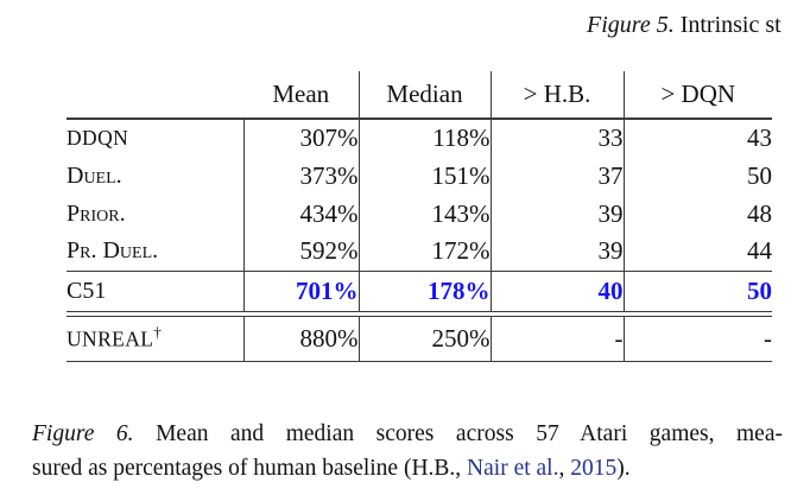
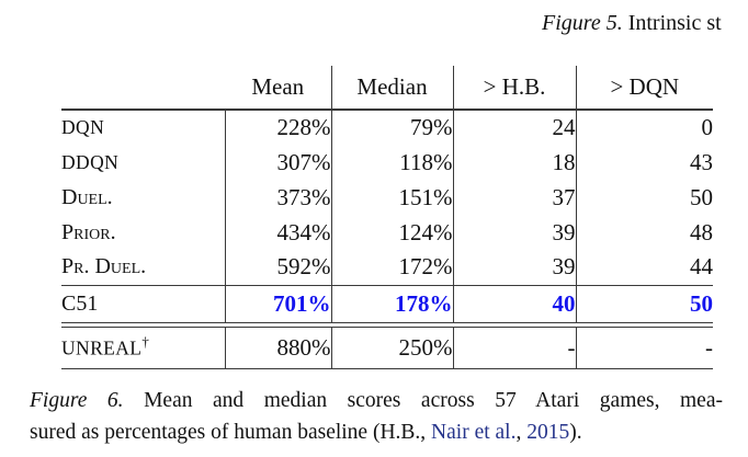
  Figure 5. Intrinsic st
  	Mean	Median	> H.B.	> DQN
+ DQN	228%	79%	24	0
- DDQN	307%	118%	33	43
+ DDQN	307%	118%	18	43
  Duel.	373%	151%	37	50
- Prior.	434%	143%	39	48
+ Prior.	434%	124%	39	48
  Pr. Duel.	592%	172%	39	44
  C51	701%	178%	40	50
  UNREAL†	880%	250%	-	-
  Figure 6. Mean and median scores across 57 Atari games, mea-
  sured as percentages of human baseline (H.B., Nair et al., 2015).
